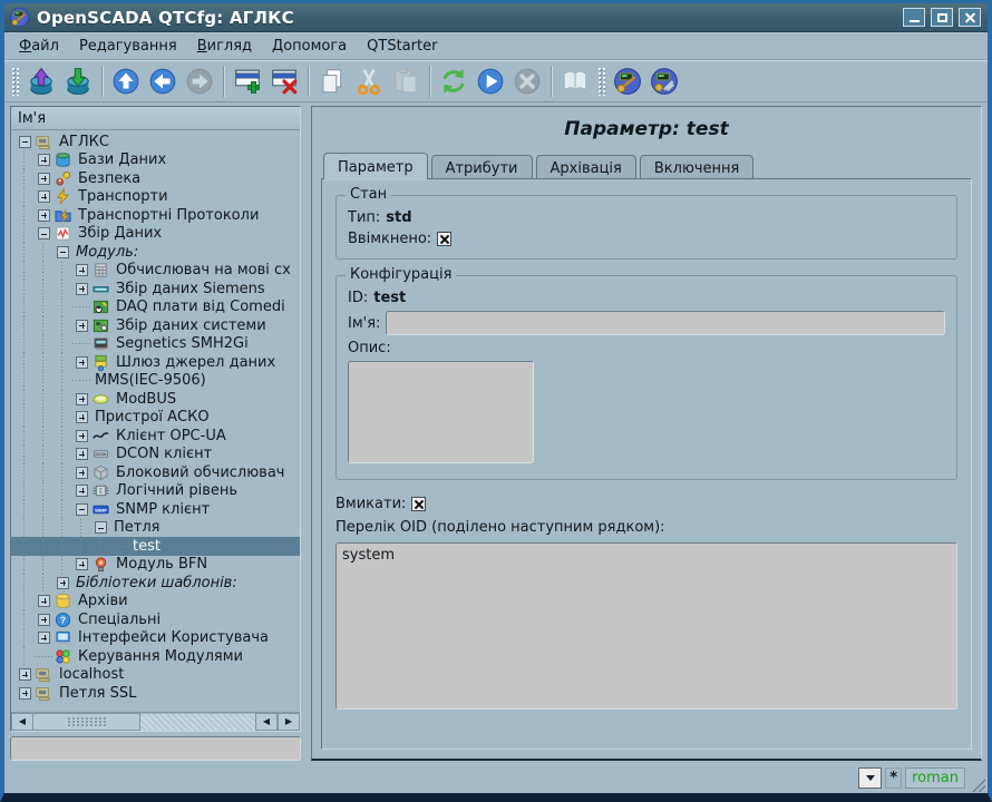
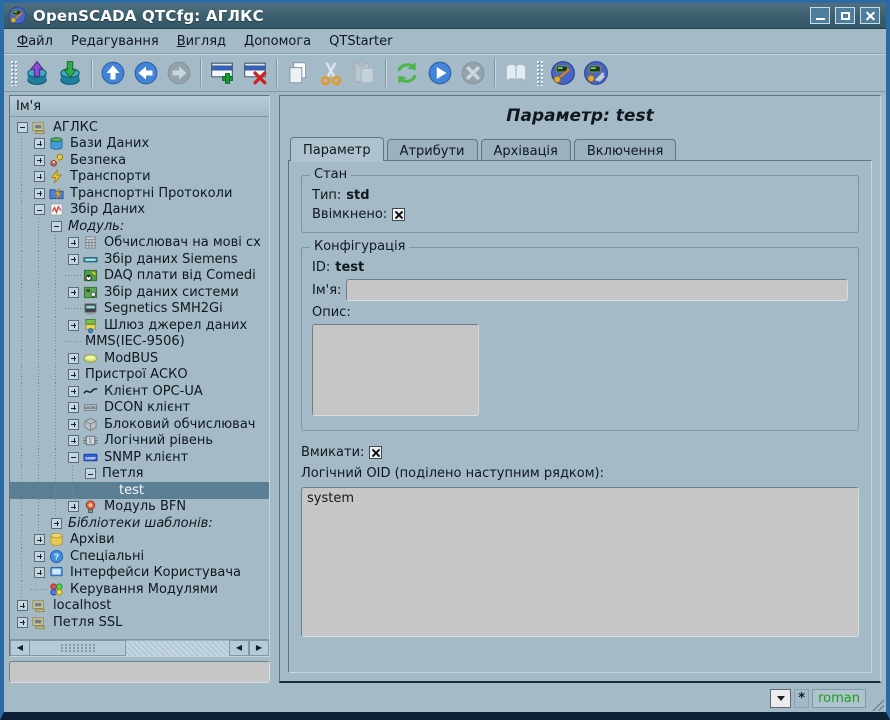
  OpenSCADA QTCfg: АГЛКС
  Файл
  Редагування
  Вигляд
  Допомога
  QTStarter
  Ім'я
  АГЛКС
  Бази Даних
  Безпека
  Транспорти
  Транспортні Протоколи
  Збір Даних
  Модуль:
  Обчислювач на мові сх
  Збір даних Siemens
  DAQ плати від Comedi
  Збір даних системи
  Segnetics SMH2Gi
  Шлюз джерел даних
  MMS(IEC-9506)
  ModBUS
  Пристрої АСКО
  Клієнт OPC-UA
  DCON клієнт
  Блоковий обчислювач
  Логічний рівень
  SNMP клієнт
  Петля
  test
  Модуль BFN
  Бібліотеки шаблонів:
  Архіви
  ?
  Спеціальні
  Інтерфейси Користувача
  Керування Модулями
  localhost
  Петля SSL
  Параметр: test
  Параметр
  Атрибути
  Архівація
  Включення
  Стан
  Тип:
  std
  Ввімкнено:
  Конфігурація
  ID:
  test
  Ім'я:
  Опис:
  Вмикати:
- Перелік OID (поділено наступним рядком):
+ Логічний OID (поділено наступним рядком):
  system
  *
  roman
